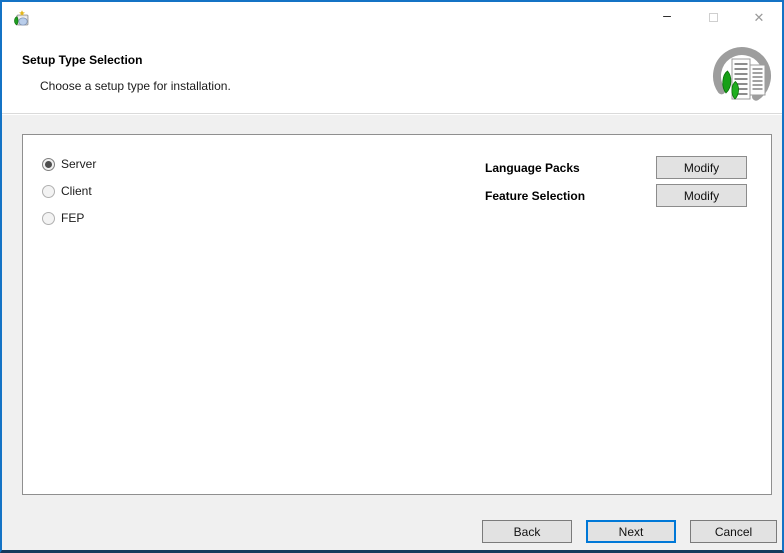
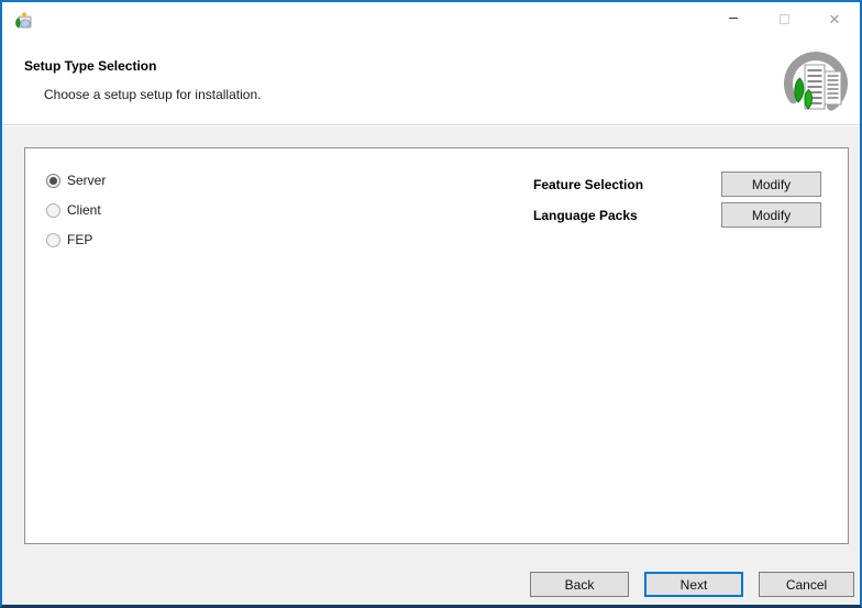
  –
  ✕
  Setup Type Selection
- Choose a setup type for installation.
+ Choose a setup setup for installation.
  Server
  Client
  FEP
- Language Packs
+ Feature Selection
  Modify
- Feature Selection
+ Language Packs
  Modify
  Back
  Next
  Cancel
